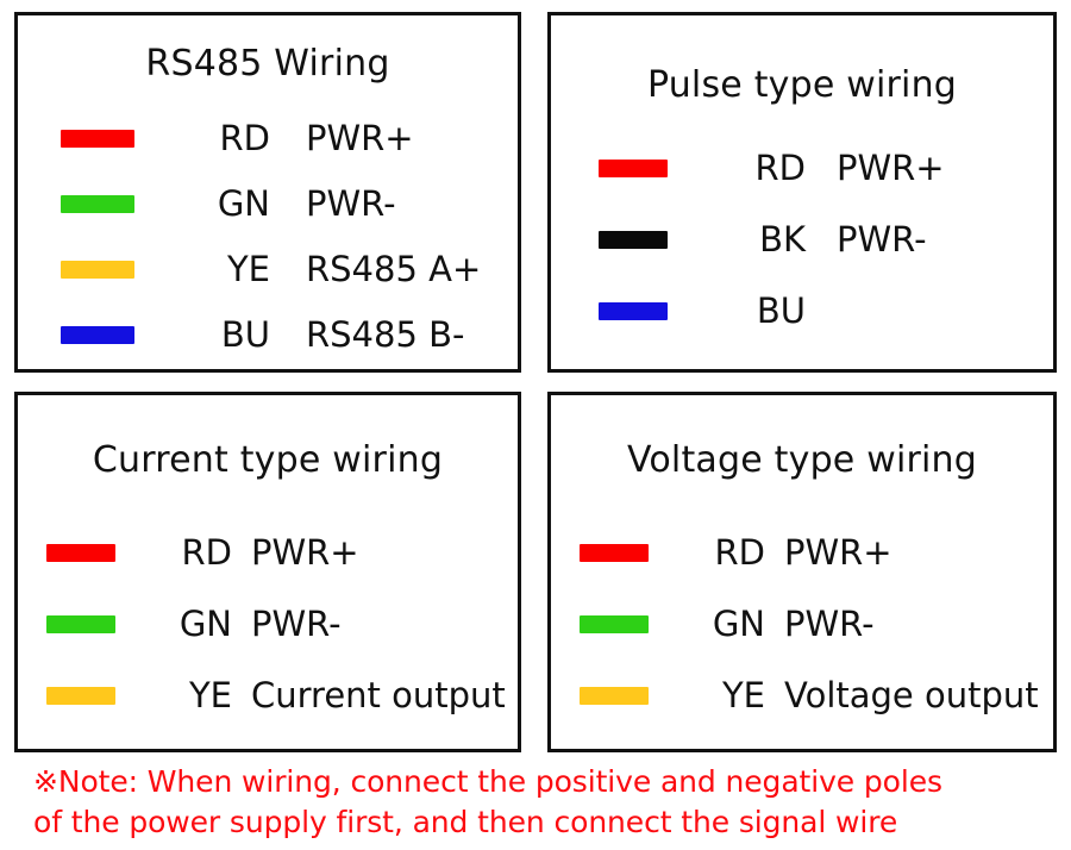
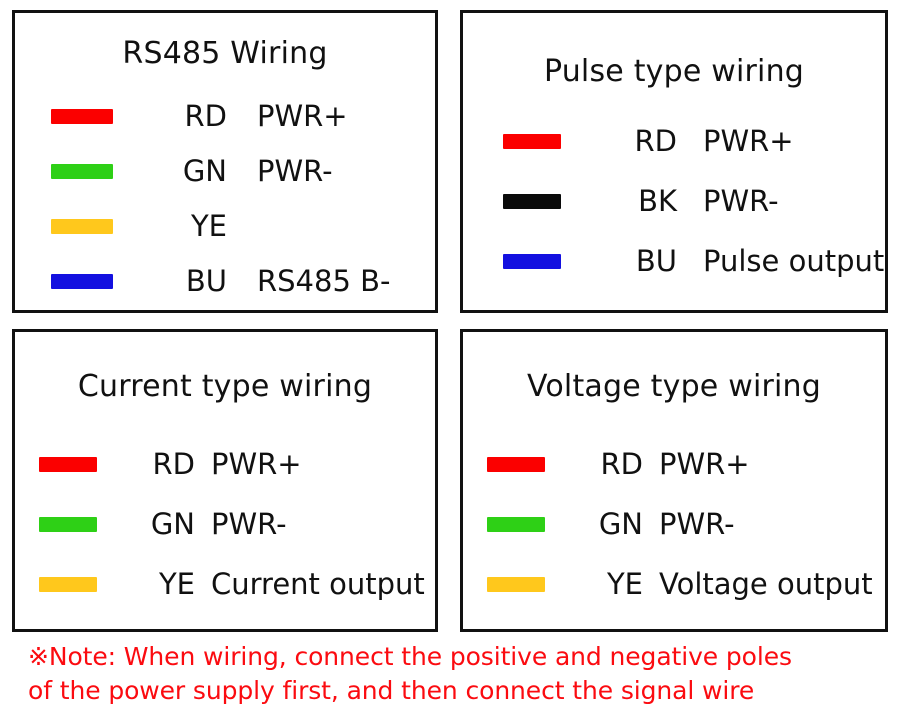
  RS485 Wiring
  RD
  PWR+
  GN
  PWR-
  YE
- RS485 A+
  BU
  RS485 B-
  Pulse type wiring
  RD
  PWR+
  BK
  PWR-
  BU
+ Pulse output
  Current type wiring
  RD
  PWR+
  GN
  PWR-
  YE
  Current output
  Voltage type wiring
  RD
  PWR+
  GN
  PWR-
  YE
  Voltage output
  ※Note: When wiring, connect the positive and negative poles
  of the power supply first, and then connect the signal wire
